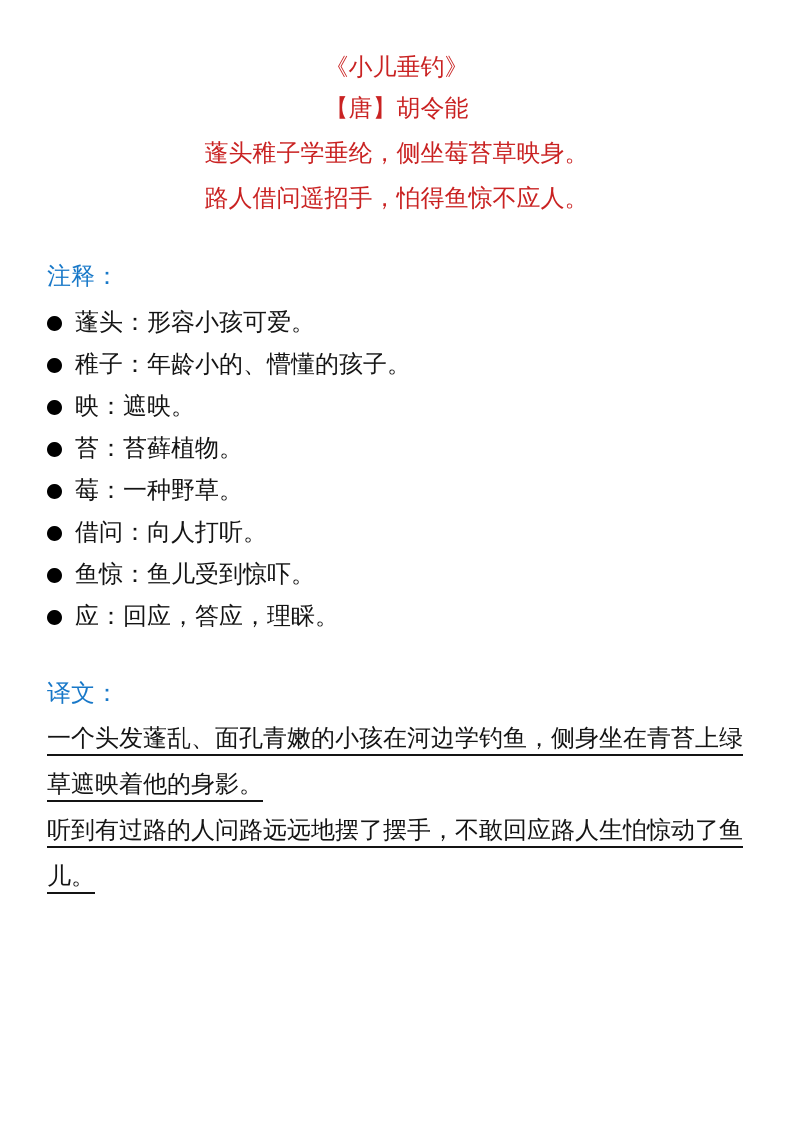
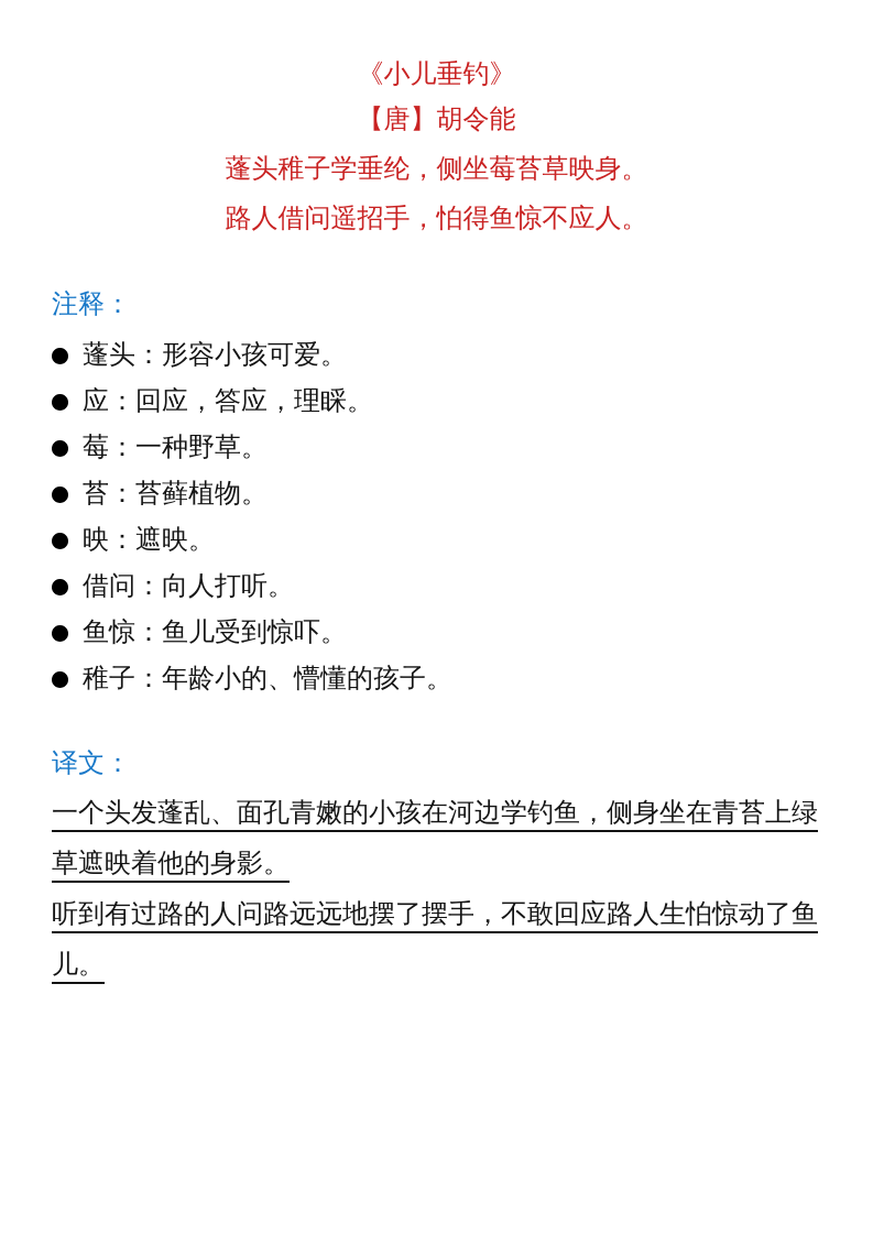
  《小儿垂钓》
  【唐】胡令能
  蓬头稚子学垂纶，侧坐莓苔草映身。
  路人借问遥招手，怕得鱼惊不应人。
  注释：
  蓬头：形容小孩可爱。
- 稚子：年龄小的、懵懂的孩子。
+ 应：回应，答应，理睬。
- 映：遮映。
+ 莓：一种野草。
  苔：苔藓植物。
- 莓：一种野草。
+ 映：遮映。
  借问：向人打听。
  鱼惊：鱼儿受到惊吓。
- 应：回应，答应，理睬。
+ 稚子：年龄小的、懵懂的孩子。
  译文：
  一个头发蓬乱、面孔青嫩的小孩在河边学钓鱼，侧身坐在青苔上绿草遮映着他的身影。
  听到有过路的人问路远远地摆了摆手，不敢回应路人生怕惊动了鱼儿。
